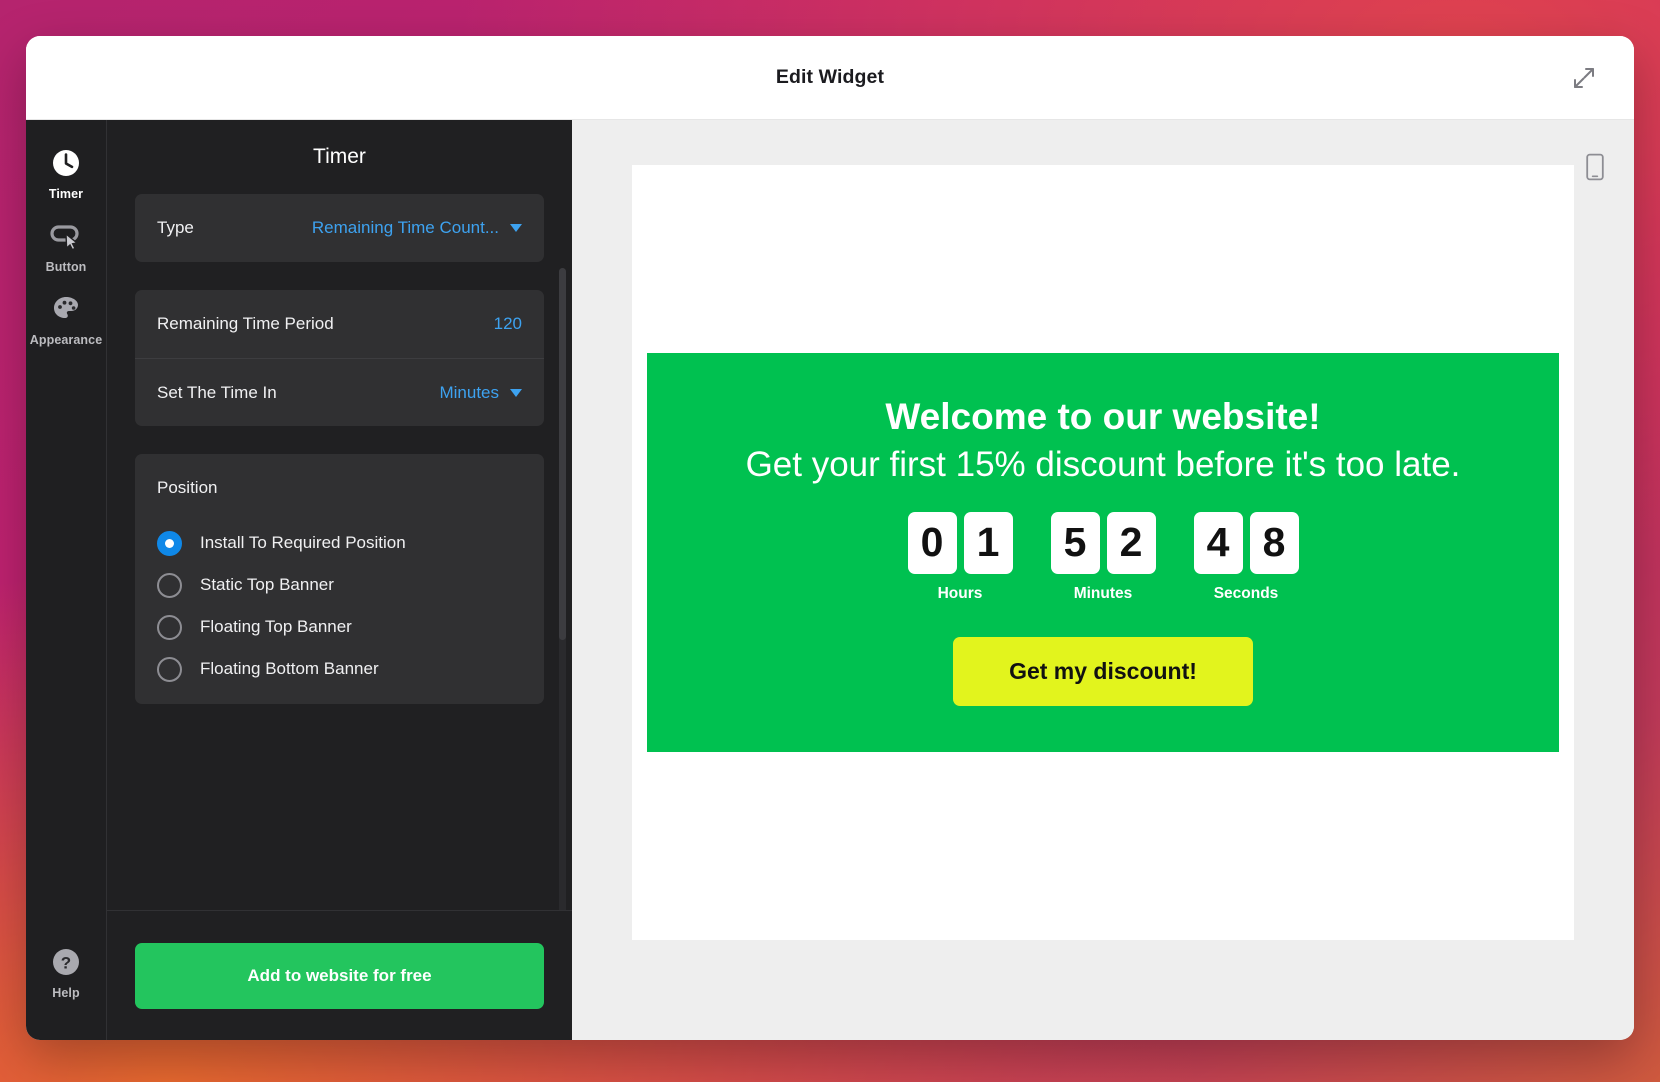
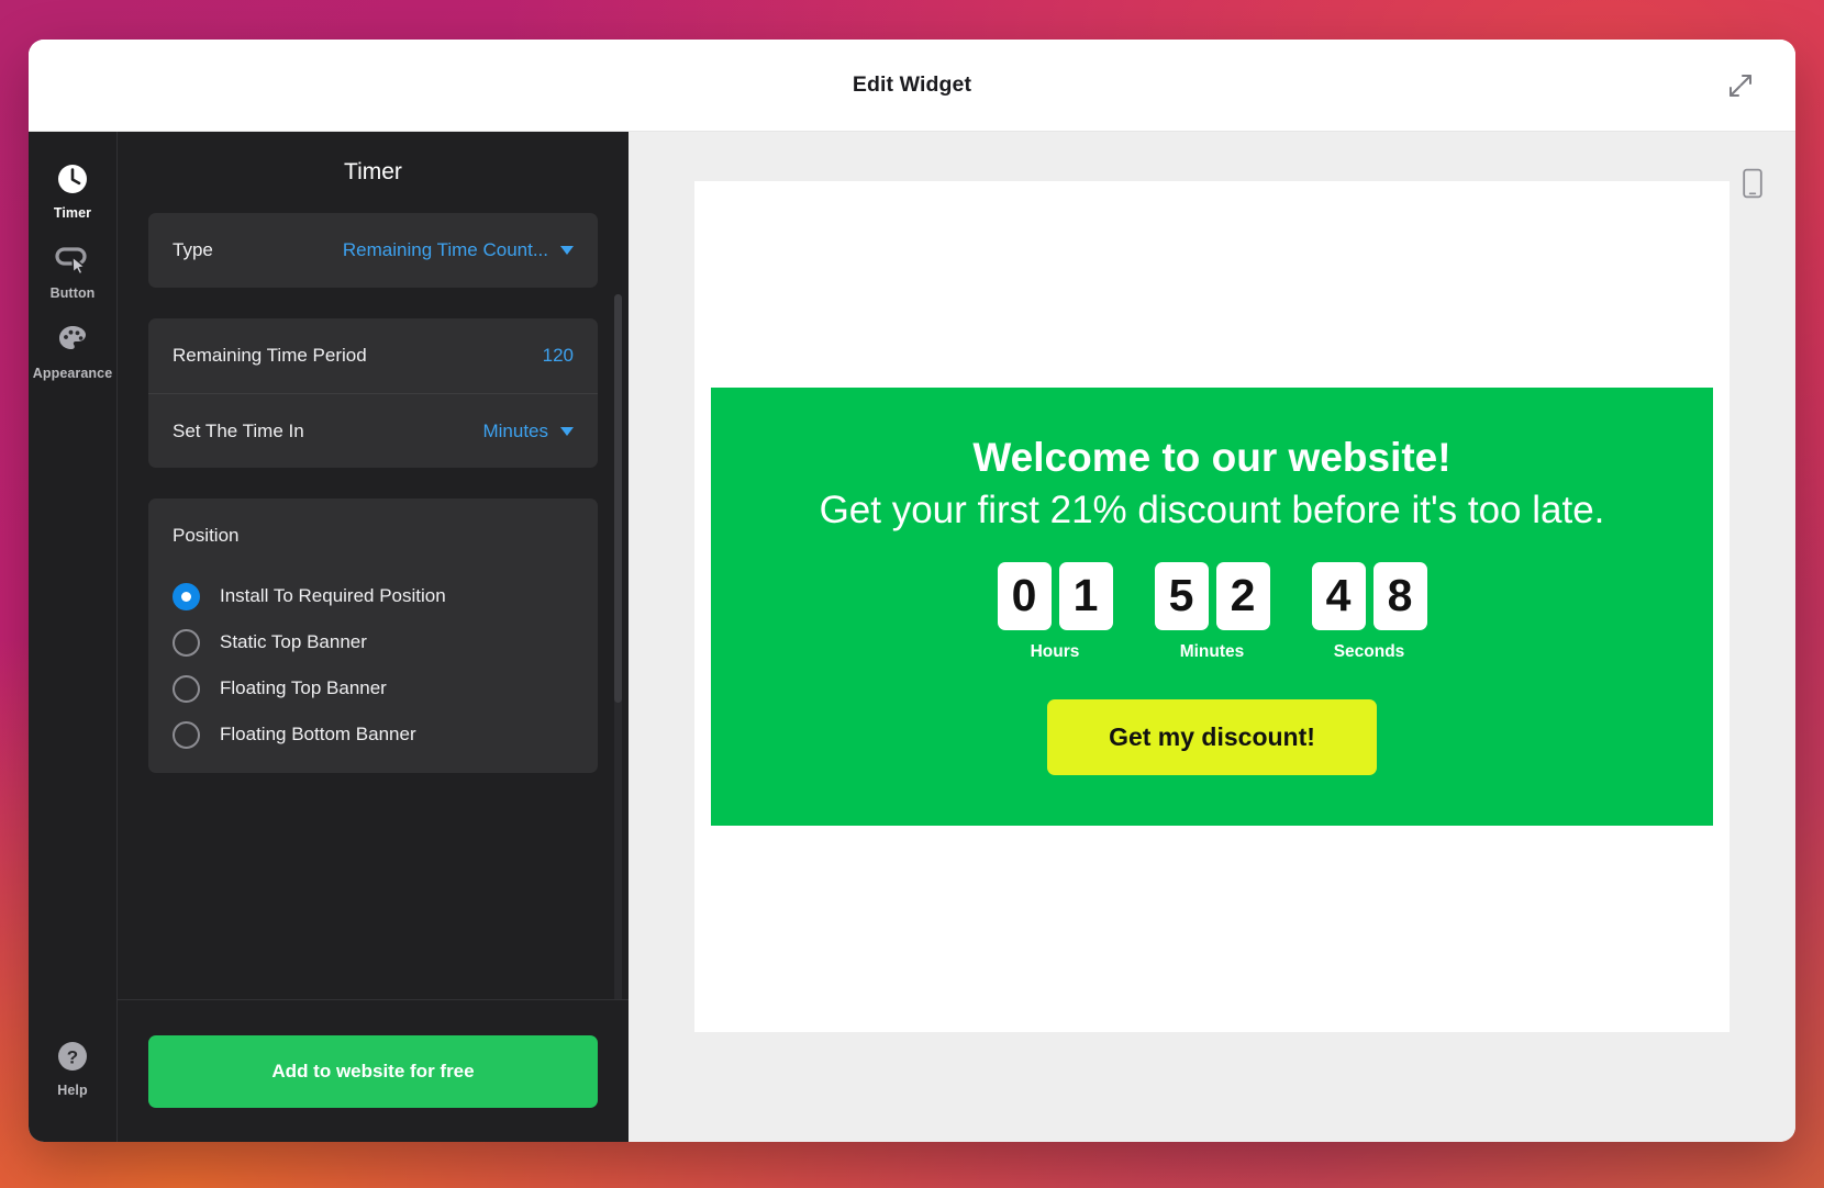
  Edit Widget
  Timer
  Button
  Appearance
  ?
  Help
  Timer
  Type
  Remaining Time Count...
  Remaining Time Period
  120
  Set The Time In
  Minutes
  Position
  Install To Required Position
  Static Top Banner
  Floating Top Banner
  Floating Bottom Banner
  Add to website for free
  Welcome to our website!
- Get your first 15% discount before it's too late.
+ Get your first 21% discount before it's too late.
  0
  1
  Hours
  5
  2
  Minutes
  4
  8
  Seconds
  Get my discount!
